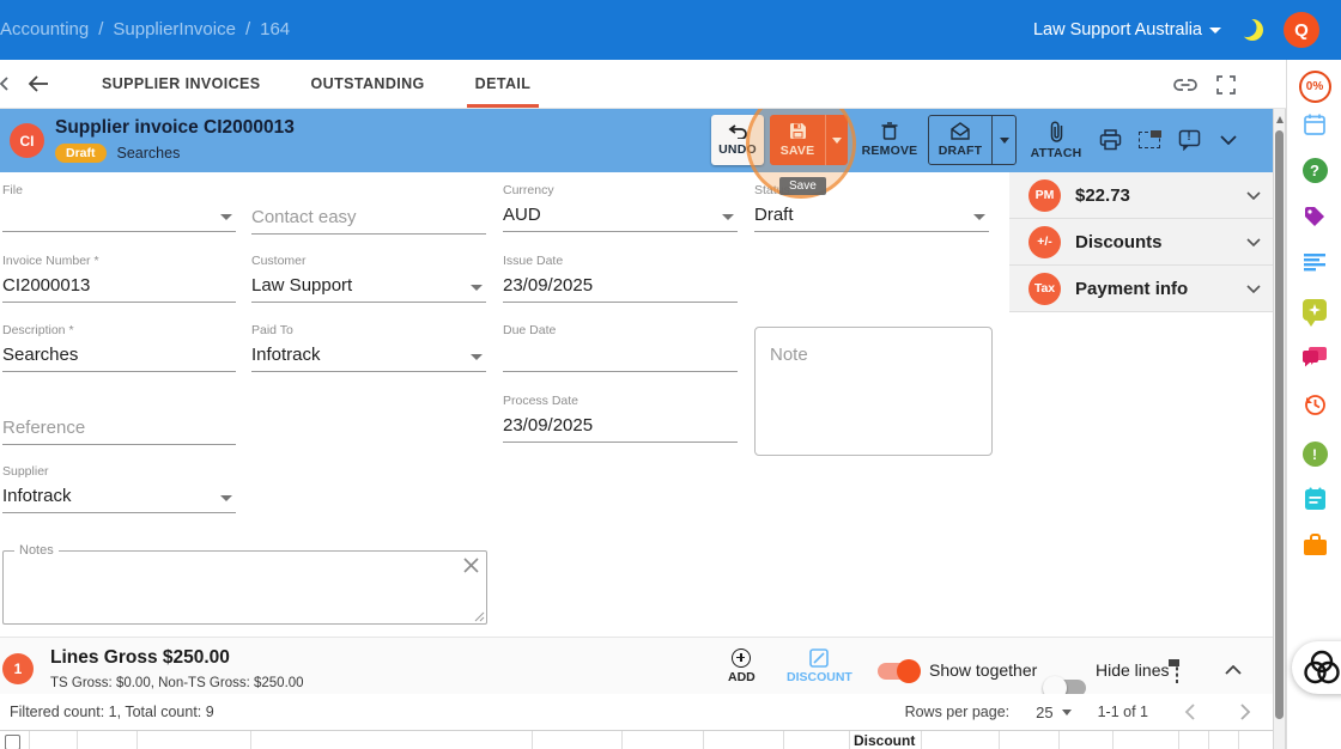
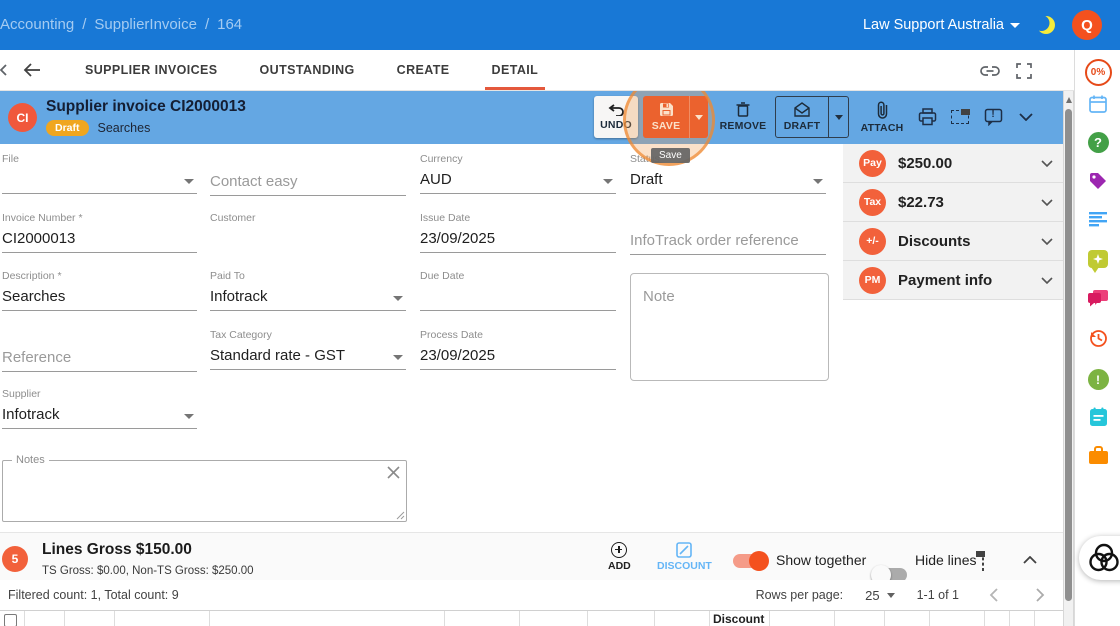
  Accounting
  /
  SupplierInvoice
  /
  164
  Law Support Australia
  Q
  SUPPLIER INVOICES
  OUTSTANDING
+ CREATE
  DETAIL
  CI
  Supplier invoice CI2000013
  Draft
  Searches
  UNDO
  SAVE
  REMOVE
  DRAFT
  ATTACH
  !
  File
  Contact easy
  Currency
  AUD
  Draft
  Invoice Number *
  CI2000013
  Customer
- Law Support
  Issue Date
  23/09/2025
+ InfoTrack order reference
  Description *
  Searches
  Paid To
  Infotrack
  Due Date
  Note
  Reference
+ Tax Category
+ Standard rate - GST
  Process Date
  23/09/2025
  Supplier
  Infotrack
  Notes
+ Pay
+ $250.00
- PM
+ Tax
  $22.73
  +/-
  Discounts
- Tax
+ PM
  Payment info
  Save
  0%
  ?
  !
- 1
+ 5
- Lines Gross $250.00
+ Lines Gross $150.00
  TS Gross: $0.00, Non-TS Gross: $250.00
  ADD
  DISCOUNT
  Show together
  Hide lines
  Filtered count: 1, Total count: 9
  Rows per page:
  25
  1-1 of 1
  Discount
